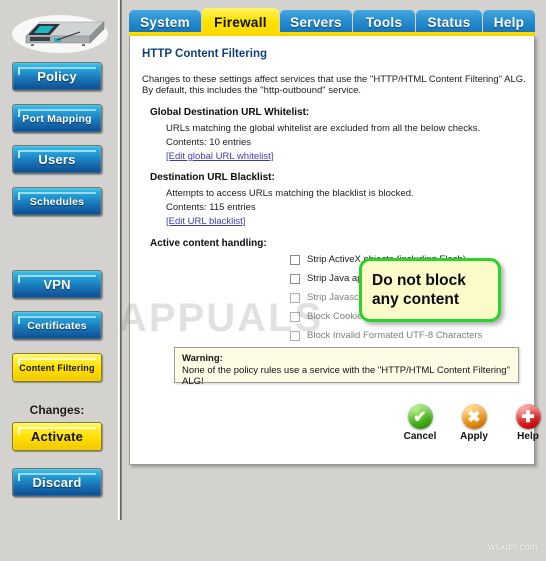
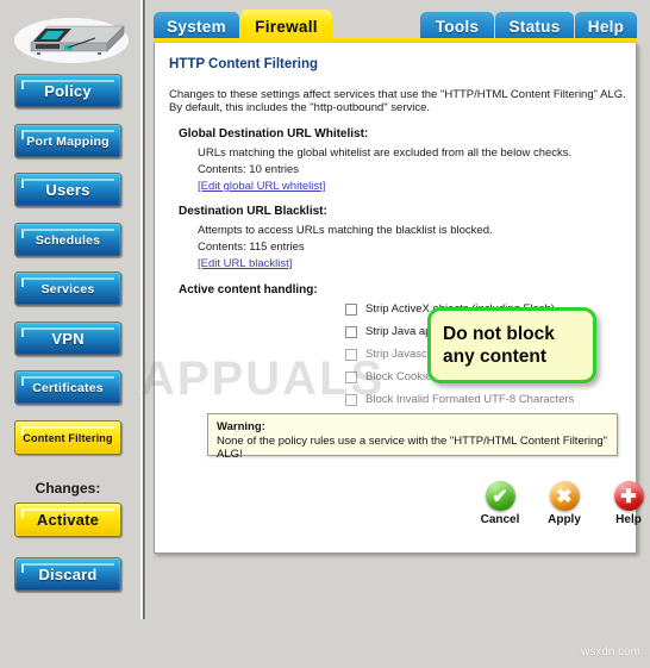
  Policy
  Port Mapping
  Users
  Schedules
+ Services
  VPN
  Certificates
  Content Filtering
  Changes:
  Activate
  Discard
  System
  Firewall
- Servers
  Tools
  Status
  Help
  HTTP Content Filtering
  Changes to these settings affect services that use the "HTTP/HTML Content Filtering" ALG.
  By default, this includes the "http-outbound" service.
  Global Destination URL Whitelist:
  URLs matching the global whitelist are excluded from all the below checks.
  Contents: 10 entries
  [Edit global URL whitelist]
  Destination URL Blacklist:
  Attempts to access URLs matching the blacklist is blocked.
  Contents: 115 entries
  [Edit URL blacklist]
  Active content handling:
  Block Cooki
  Block Invalid Formated UTF-8 Characters
  Do not block
  any content
  Warning:
  None of the policy rules use a service with the "HTTP/HTML Content Filtering" ALG!
  ✔
  Cancel
  ✖
  Apply
  ✚
  Help
  APPUALS
  wsxdn.com
